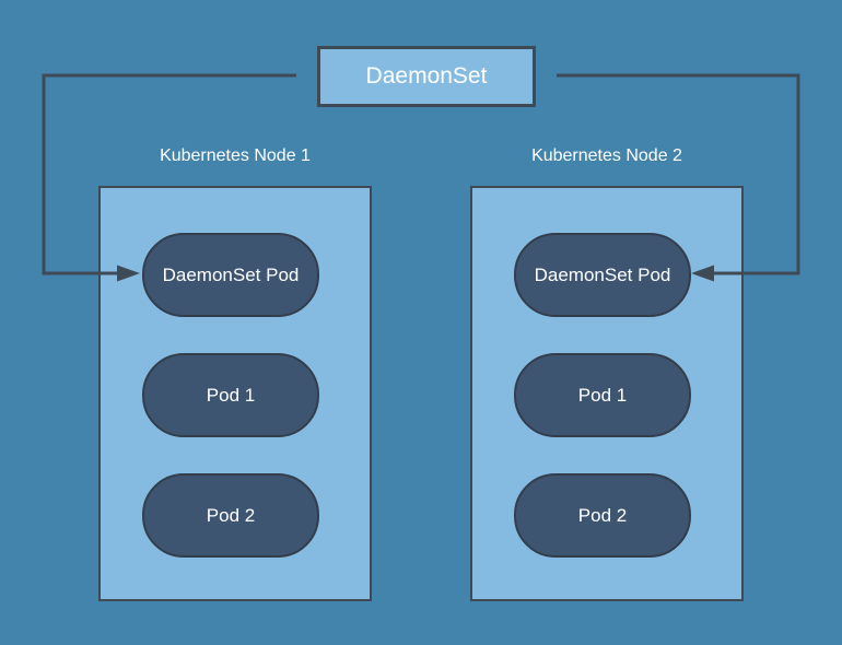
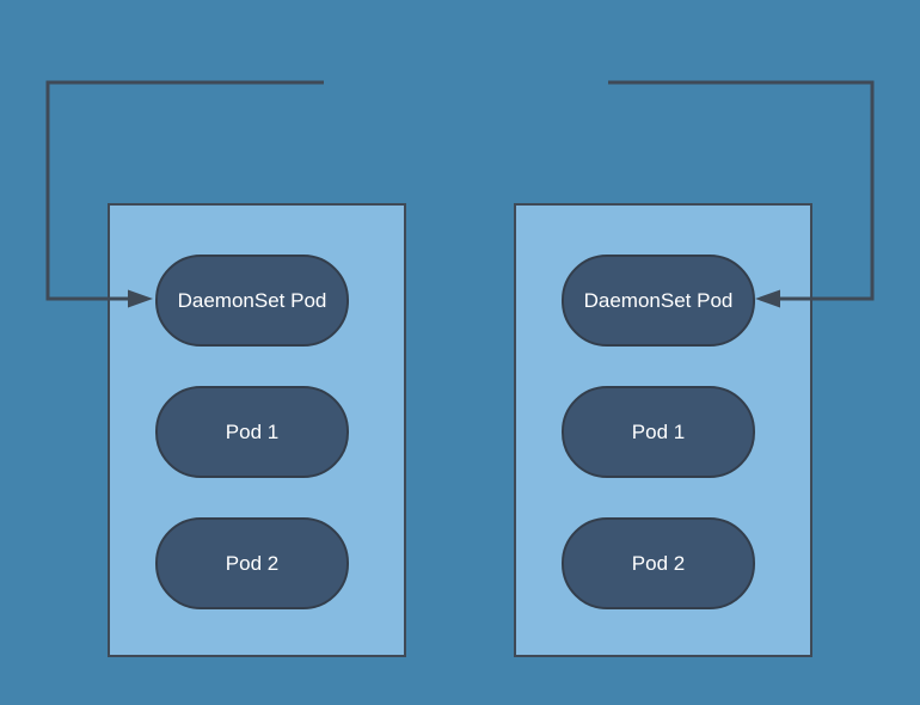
- DaemonSet
- Kubernetes Node 1
- Kubernetes Node 2
  DaemonSet Pod
  Pod 1
  Pod 2
  DaemonSet Pod
  Pod 1
  Pod 2
